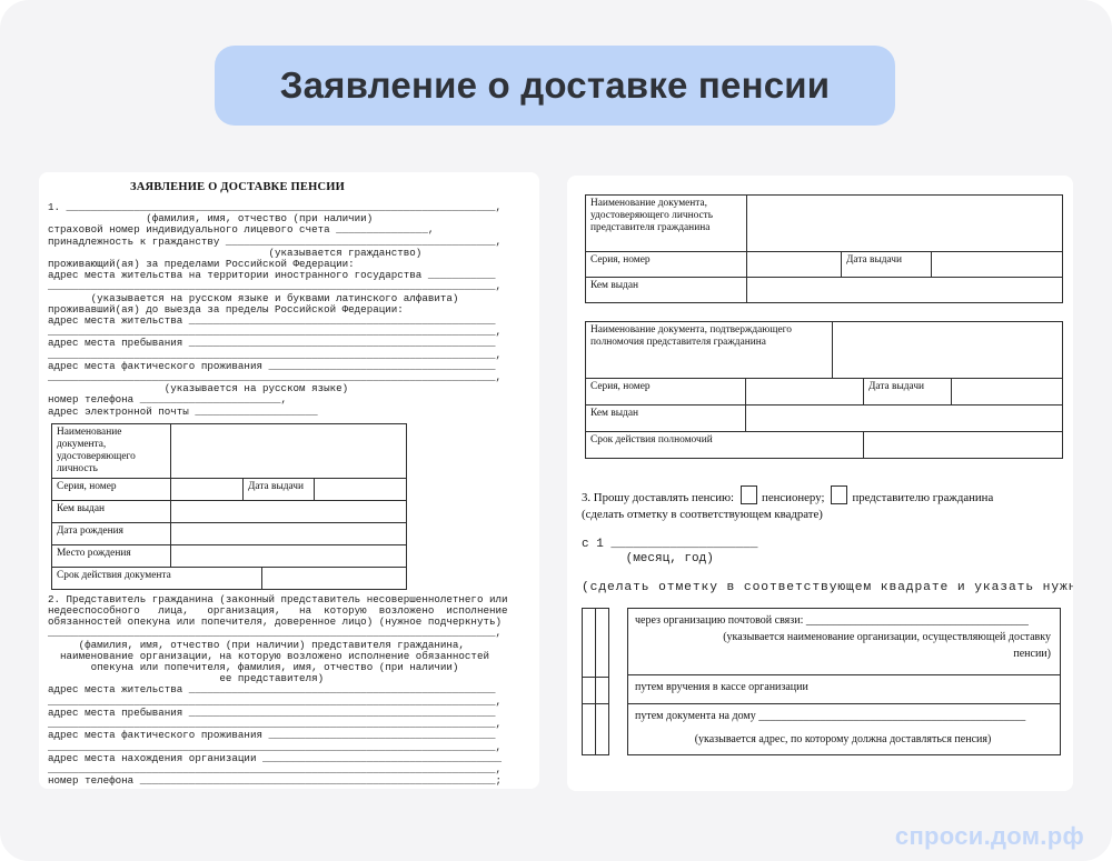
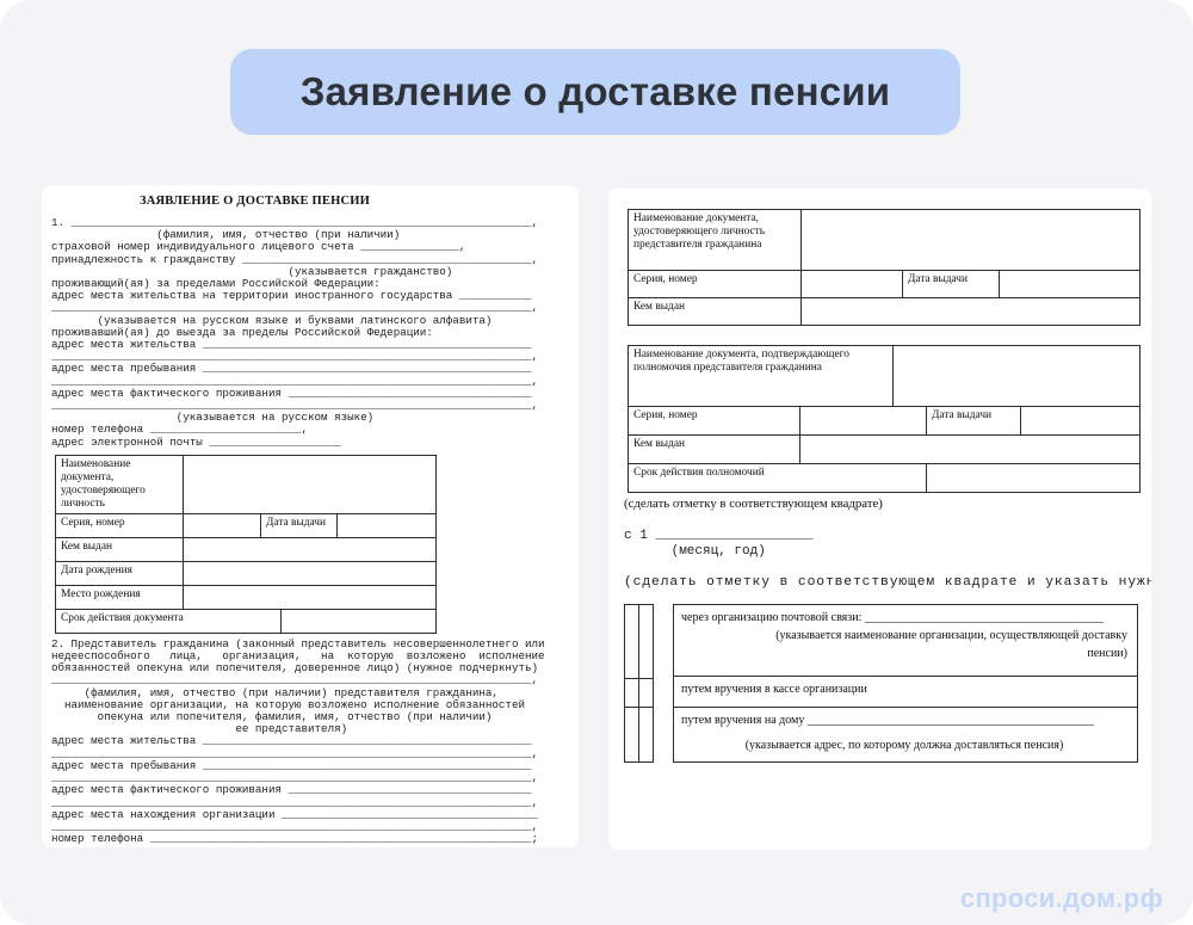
  Заявление о доставке пенсии
  ЗАЯВЛЕНИЕ О ДОСТАВКЕ ПЕНСИИ
  1. ______________________________________________________________________,
  (фамилия, имя, отчество (при наличии)
  страховой номер индивидуального лицевого счета _______________,
  принадлежность к гражданству ____________________________________________,
  (указывается гражданство)
  проживающий(ая) за пределами Российской Федерации:
  адрес места жительства на территории иностранного государства ___________
  _________________________________________________________________________,
  (указывается на русском языке и буквами латинского алфавита)
  проживавший(ая) до выезда за пределы Российской Федерации:
  адрес места жительства __________________________________________________
  _________________________________________________________________________,
  адрес места пребывания __________________________________________________
  _________________________________________________________________________,
  адрес места фактического проживания _____________________________________
  _________________________________________________________________________,
  (указывается на русском языке)
  номер телефона _______________________,
  адрес электронной почты ____________________
  Наименование документа, удостоверяющего личность
  Серия, номер		Дата выдачи
  Кем выдан
  Дата рождения
  Место рождения
  Срок действия документа
  2. Представитель гражданина (законный представитель несовершеннолетнего или
  недееспособного лица, организация, на которую возложено исполнение
  обязанностей опекуна или попечителя, доверенное лицо) (нужное подчеркнуть)
  _________________________________________________________________________,
  (фамилия, имя, отчество (при наличии) представителя гражданина,
  наименование организации, на которую возложено исполнение обязанностей
  опекуна или попечителя, фамилия, имя, отчество (при наличии)
  ее представителя)
  адрес места жительства __________________________________________________
  _________________________________________________________________________,
  адрес места пребывания __________________________________________________
  _________________________________________________________________________,
  адрес места фактического проживания _____________________________________
  _________________________________________________________________________,
  адрес места нахождения организации _______________________________________
  _________________________________________________________________________,
  номер телефона __________________________________________________________;
  Наименование документа, удостоверяющего личность представителя гражданина
  Серия, номер		Дата выдачи
  Кем выдан
  Наименование документа, подтверждающего полномочия представителя гражданина
  Серия, номер		Дата выдачи
  Кем выдан
  Срок действия полномочий
- 3. Прошу доставлять пенсию: пенсионеру; представителю гражданина
  (сделать отметку в соответствующем квадрате)
  с 1 ____________________
  (месяц, год)
  (сделать отметку в соответствующем квадрате и указать нужн
  через организацию почтовой связи: ________________________________________ (указывается наименование организации, осуществляющей доставку пенсии)
  путем вручения в кассе организации
- путем документа на дому ________________________________________________ (указывается адрес, по которому должна доставляться пенсия)
+ путем вручения на дому ________________________________________________ (указывается адрес, по которому должна доставляться пенсия)
  спроси.дом.рф
